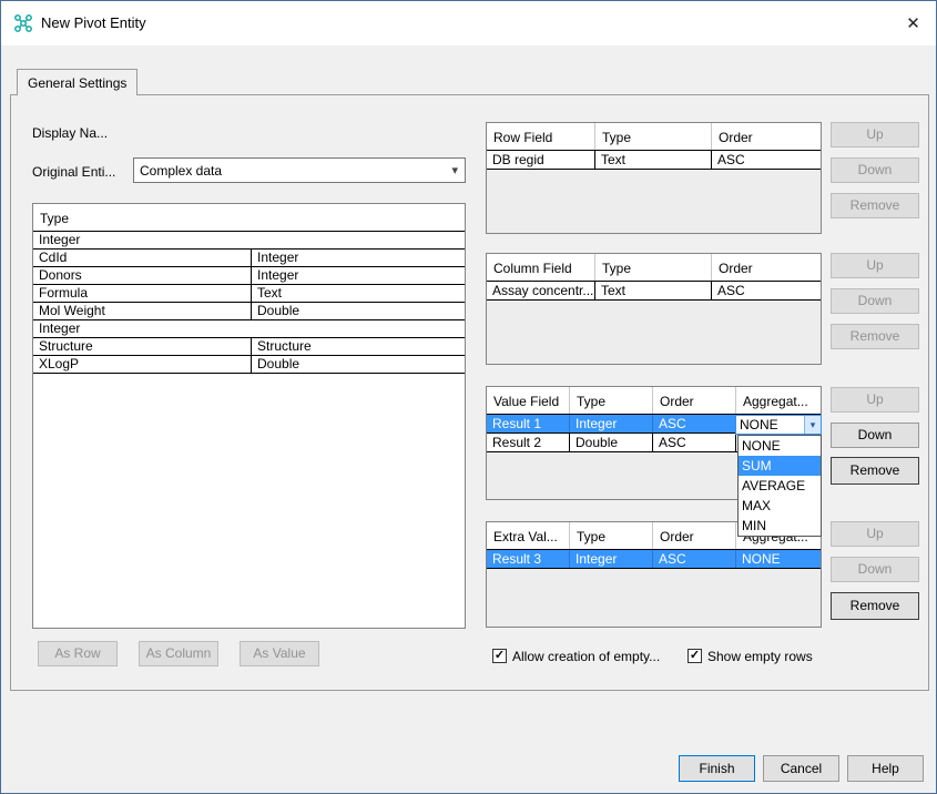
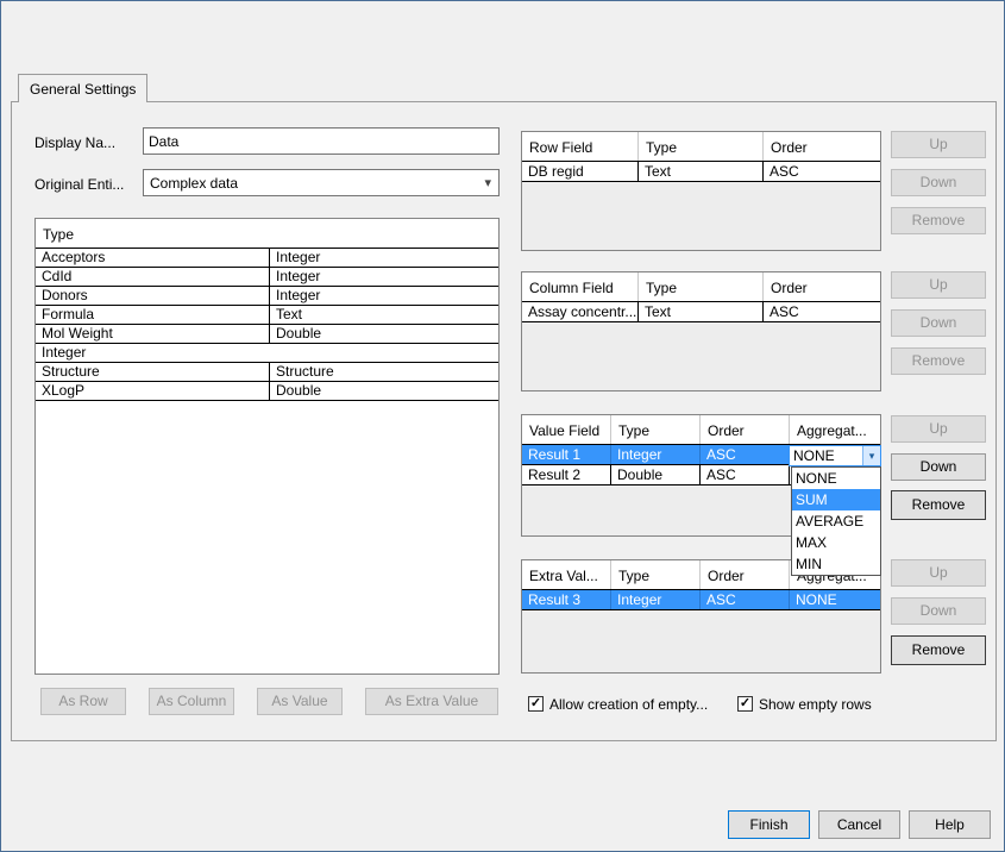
- New Pivot Entity
- ✕
  General Settings
  Display Na...
+ Data
  Original Enti...
  Complex data
  ▾
  Type
+ Acceptors
  Integer
  CdId
  Integer
  Donors
  Integer
  Formula
  Text
  Mol Weight
  Double
  Integer
  Structure
  Structure
  XLogP
  Double
  As Row
  As Column
  As Value
+ As Extra Value
  Row Field
  Type
  Order
  DB regid
  Text
  ASC
  Up
  Down
  Remove
  Column Field
  Type
  Order
  Assay concentr...
  Text
  ASC
  Up
  Down
  Remove
  Value Field
  Type
  Order
  Aggregat...
  Result 1
  Integer
  ASC
  Result 2
  Double
  ASC
  Up
  Down
  Remove
  NONE
  ▾
  NONE
  SUM
  AVERAGE
  MAX
  MIN
  Extra Val...
  Type
  Order
  Aggregat...
  Result 3
  Integer
  ASC
  NONE
  Up
  Down
  Remove
  ✓
  Allow creation of empty...
  ✓
  Show empty rows
  Finish
  Cancel
  Help
